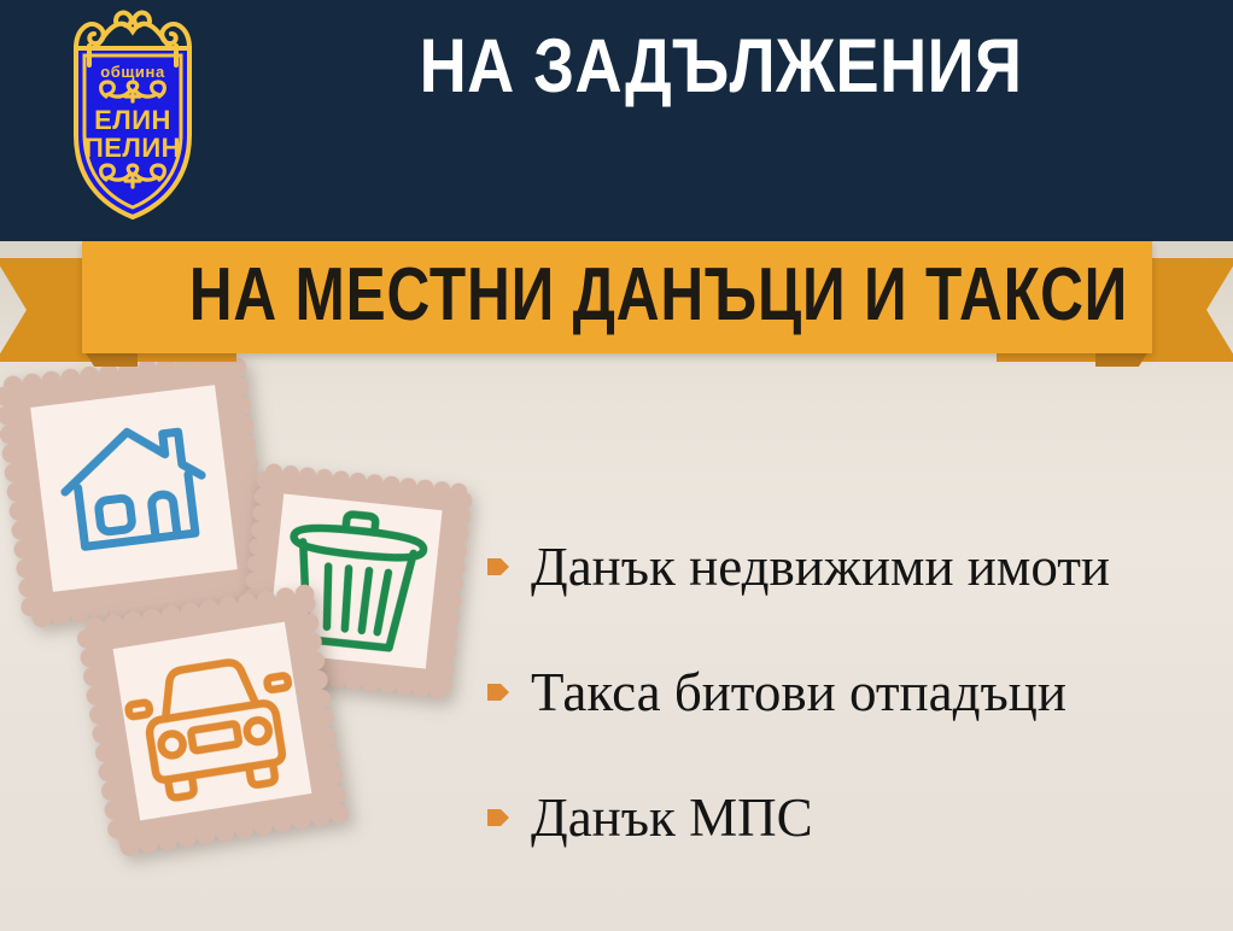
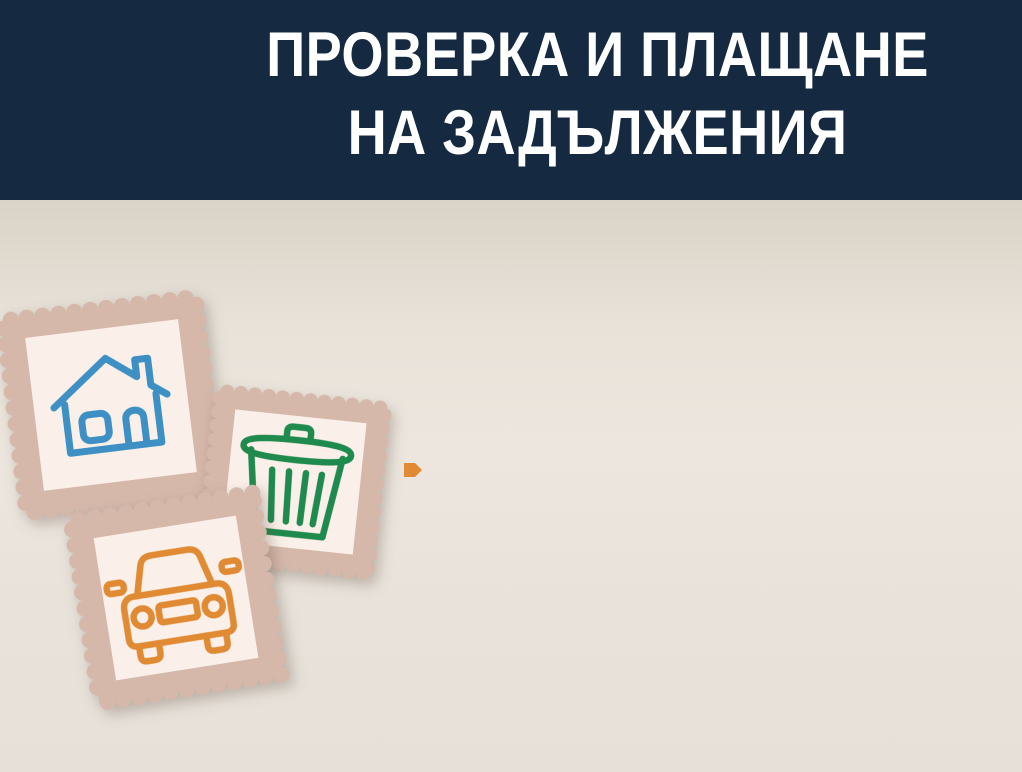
+ ПРОВЕРКА И ПЛАЩАНЕ
  НА ЗАДЪЛЖЕНИЯ
- община
- ЕЛИН
- ПЕЛИН
- НА МЕСТНИ ДАНЪЦИ И ТАКСИ
- Данък недвижими имоти
- Такса битови отпадъци
- Данък МПС
